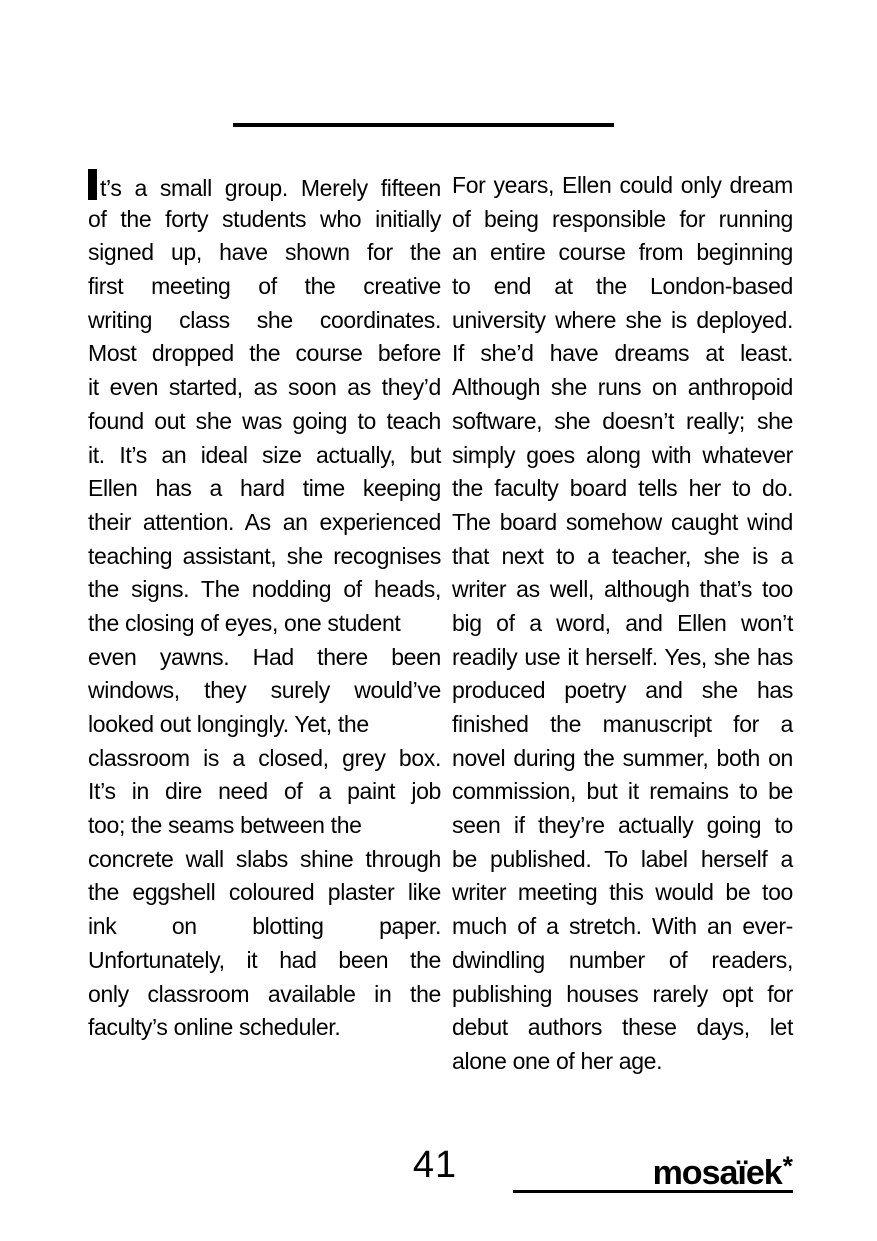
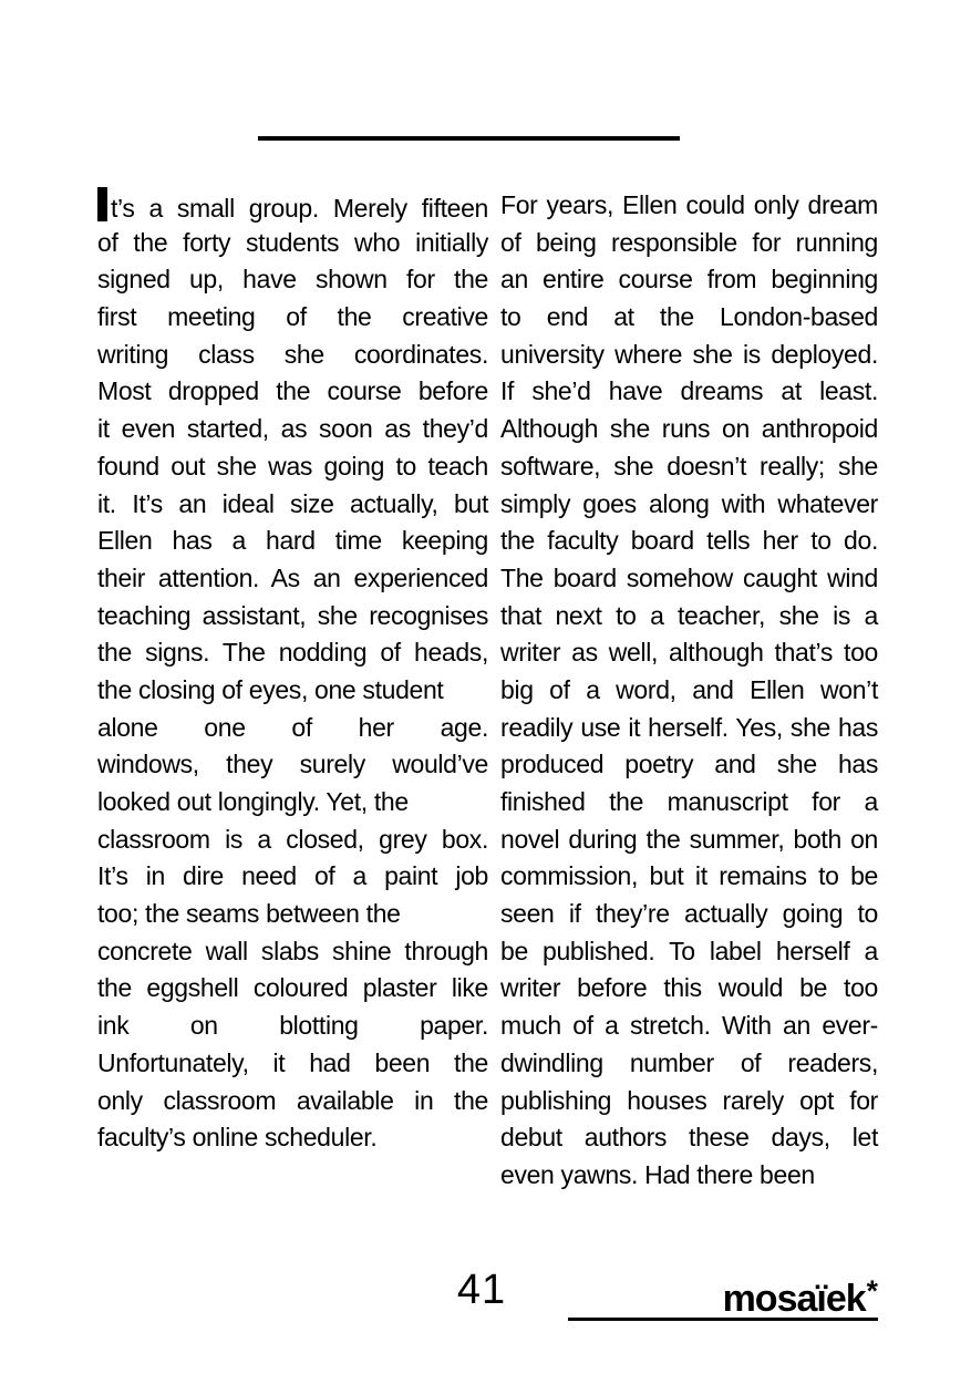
  t’s a small group. Merely fifteen
  of the forty students who initially
  signed up, have shown for the
  first meeting of the creative
  writing class she coordinates.
  Most dropped the course before
  it even started, as soon as they’d
  found out she was going to teach
  it. It’s an ideal size actually, but
  Ellen has a hard time keeping
  their attention. As an experienced
  teaching assistant, she recognises
  the signs. The nodding of heads,
  the closing of eyes, one student
- even yawns. Had there been
+ alone one of her age.
  windows, they surely would’ve
  looked out longingly. Yet, the
  classroom is a closed, grey box.
  It’s in dire need of a paint job
  too; the seams between the
  concrete wall slabs shine through
  the eggshell coloured plaster like
  ink on blotting paper.
  Unfortunately, it had been the
  only classroom available in the
  faculty’s online scheduler.
  For years, Ellen could only dream
  of being responsible for running
  an entire course from beginning
  to end at the London-based
  university where she is deployed.
  If she’d have dreams at least.
  Although she runs on anthropoid
  software, she doesn’t really; she
  simply goes along with whatever
  the faculty board tells her to do.
  The board somehow caught wind
  that next to a teacher, she is a
  writer as well, although that’s too
  big of a word, and Ellen won’t
  readily use it herself. Yes, she has
  produced poetry and she has
  finished the manuscript for a
  novel during the summer, both on
  commission, but it remains to be
  seen if they’re actually going to
  be published. To label herself a
- writer meeting this would be too
+ writer before this would be too
  much of a stretch. With an ever-
  dwindling number of readers,
  publishing houses rarely opt for
  debut authors these days, let
- alone one of her age.
+ even yawns. Had there been
  41
  mosaïek*
